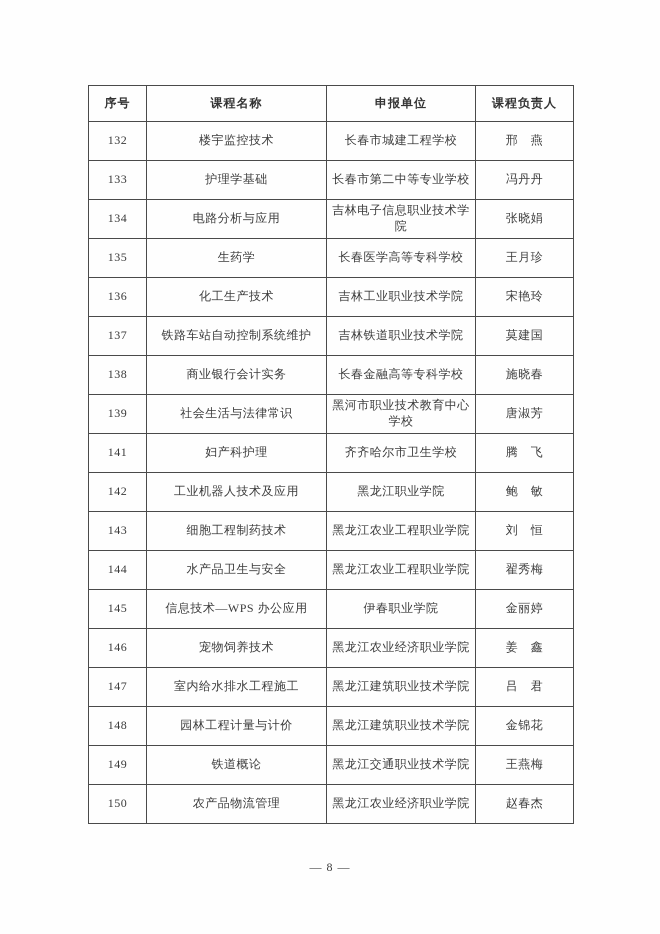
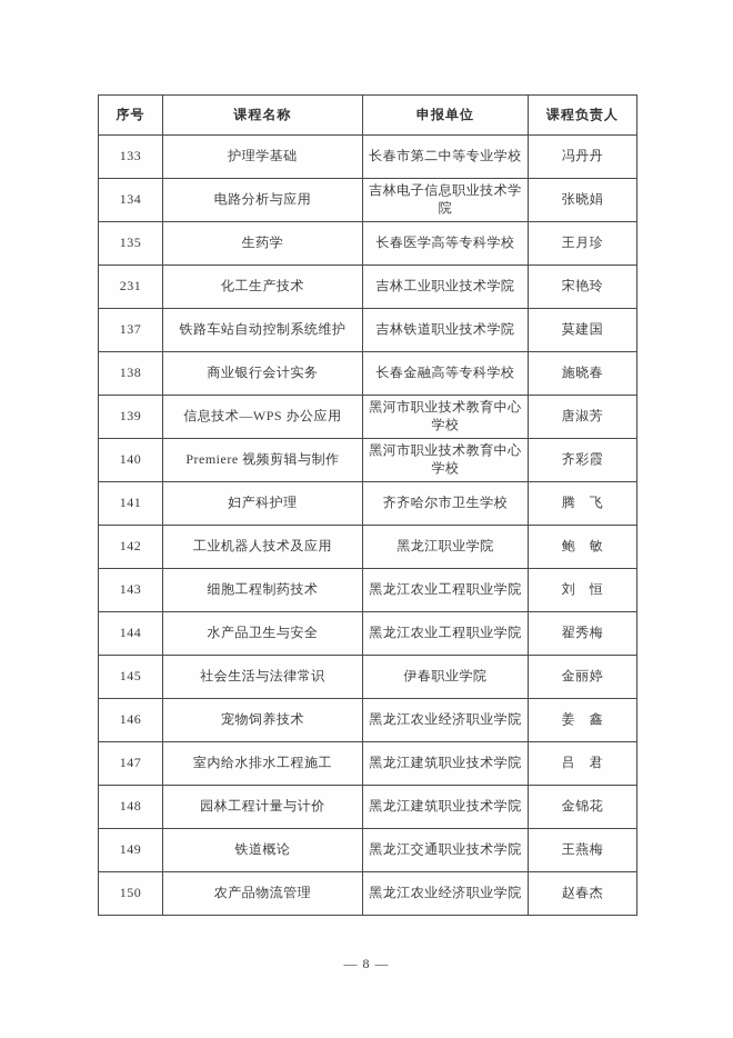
  序号	课程名称	申报单位	课程负责人
- 132	楼宇监控技术	长春市城建工程学校	邢 燕
  133	护理学基础	长春市第二中等专业学校	冯丹丹
  134	电路分析与应用	吉林电子信息职业技术学院	张晓娟
  135	生药学	长春医学高等专科学校	王月珍
- 136	化工生产技术	吉林工业职业技术学院	宋艳玲
+ 231	化工生产技术	吉林工业职业技术学院	宋艳玲
  137	铁路车站自动控制系统维护	吉林铁道职业技术学院	莫建国
  138	商业银行会计实务	长春金融高等专科学校	施晓春
- 139	社会生活与法律常识	黑河市职业技术教育中心学校	唐淑芳
+ 139	信息技术—WPS 办公应用	黑河市职业技术教育中心学校	唐淑芳
+ 140	Premiere 视频剪辑与制作	黑河市职业技术教育中心学校	齐彩霞
  141	妇产科护理	齐齐哈尔市卫生学校	腾 飞
  142	工业机器人技术及应用	黑龙江职业学院	鲍 敏
  143	细胞工程制药技术	黑龙江农业工程职业学院	刘 恒
  144	水产品卫生与安全	黑龙江农业工程职业学院	翟秀梅
- 145	信息技术—WPS 办公应用	伊春职业学院	金丽婷
+ 145	社会生活与法律常识	伊春职业学院	金丽婷
  146	宠物饲养技术	黑龙江农业经济职业学院	姜 鑫
  147	室内给水排水工程施工	黑龙江建筑职业技术学院	吕 君
  148	园林工程计量与计价	黑龙江建筑职业技术学院	金锦花
  149	铁道概论	黑龙江交通职业技术学院	王燕梅
  150	农产品物流管理	黑龙江农业经济职业学院	赵春杰
  — 8 —
